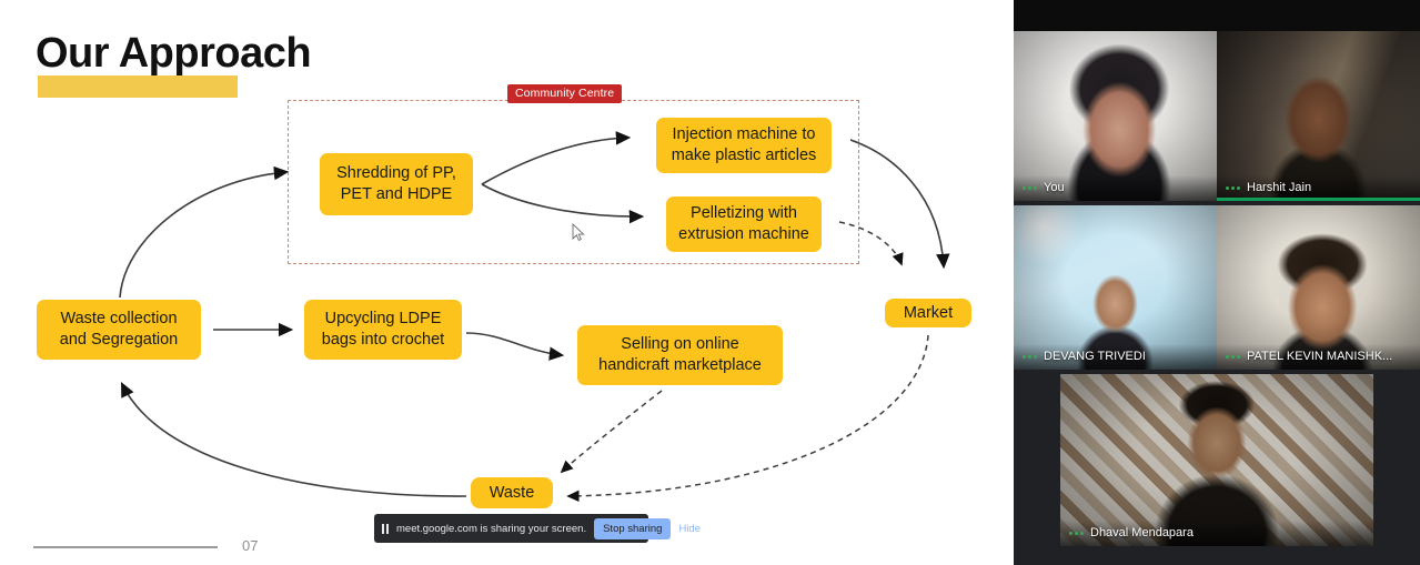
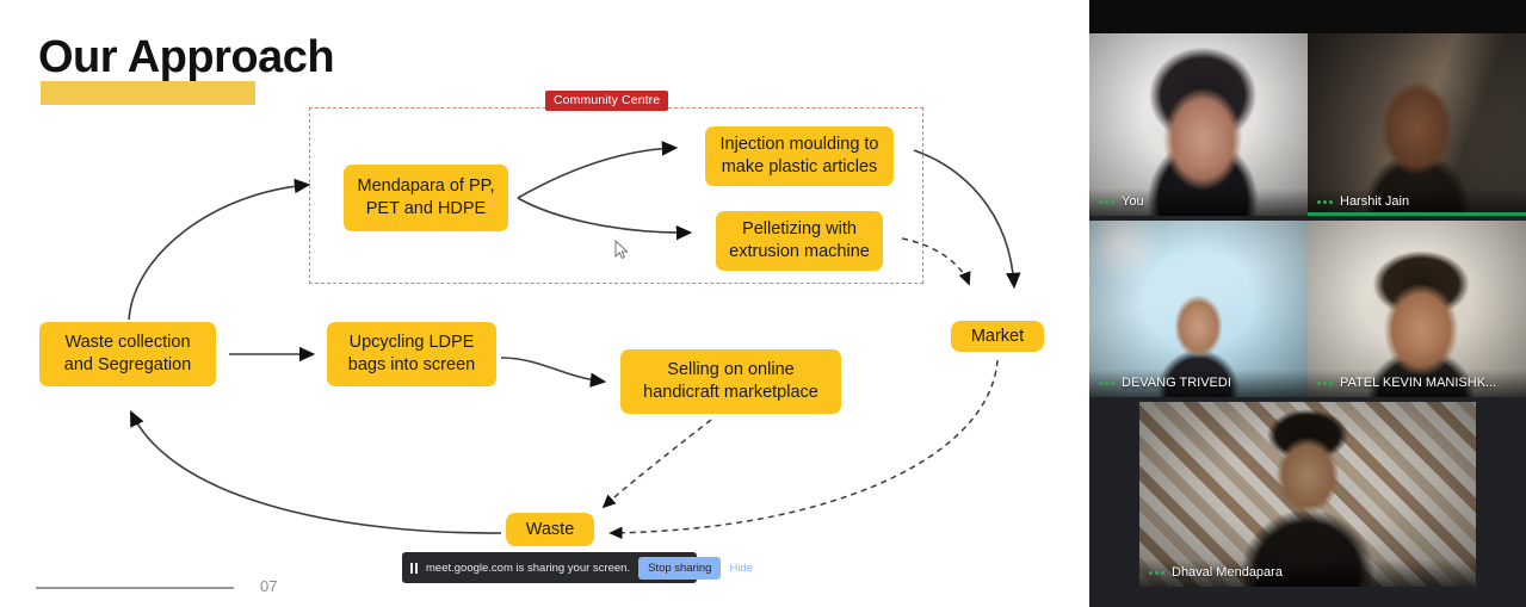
  Our Approach
  Community Centre
- Shredding of PP, PET and HDPE
+ Mendapara of PP, PET and HDPE
- Injection machine to make plastic articles
+ Injection moulding to make plastic articles
  Pelletizing with extrusion machine
  Waste collection and Segregation
- Upcycling LDPE bags into crochet
+ Upcycling LDPE bags into screen
  Selling on online handicraft marketplace
  Market
  Waste
  07
  meet.google.com is sharing your screen.
  Stop sharing
  Hide
  You
  Harshit Jain
  DEVANG TRIVEDI
  PATEL KEVIN MANISHK...
  Dhaval Mendapara
